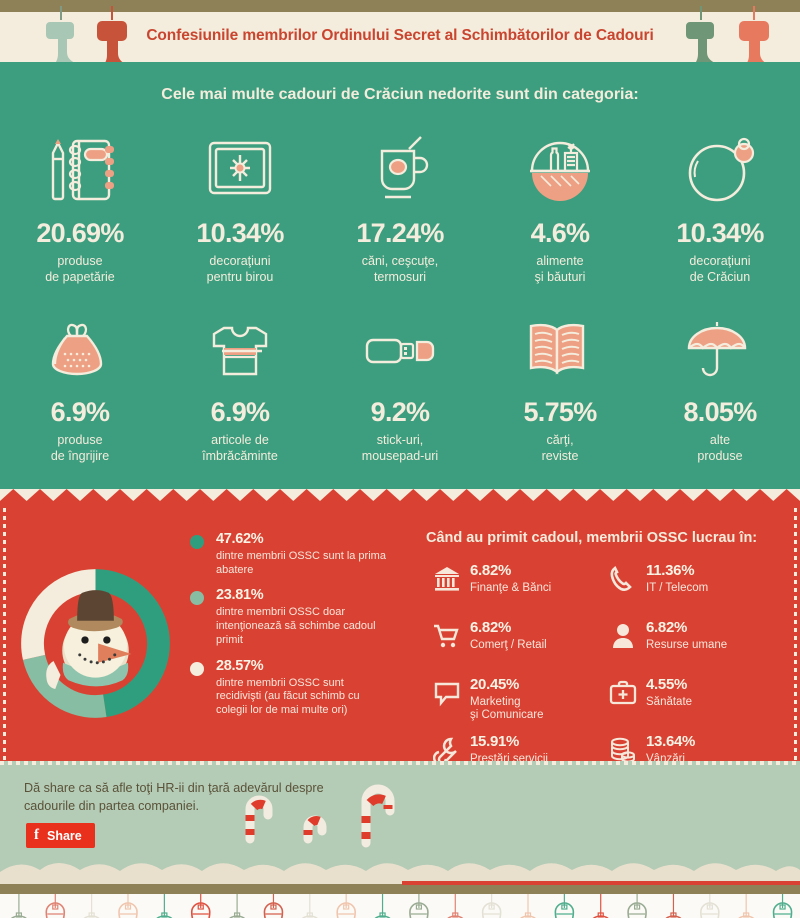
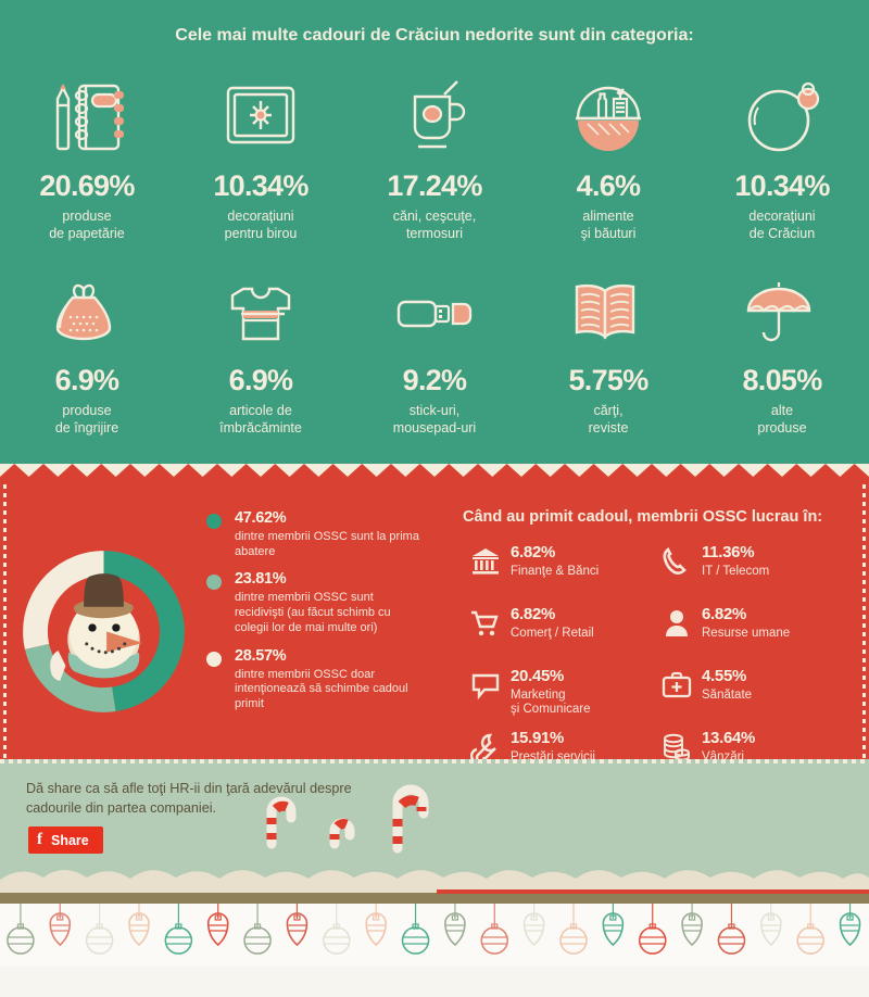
- Confesiunile membrilor Ordinului Secret al Schimbătorilor de Cadouri
  Cele mai multe cadouri de Crăciun nedorite sunt din categoria:
  20.69%
  produse
  de papetărie
  10.34%
  decoraţiuni
  pentru birou
  17.24%
  căni, ceşcuţe,
  termosuri
  4.6%
  alimente
  şi băuturi
  10.34%
  decoraţiuni
  de Crăciun
  6.9%
  produse
  de îngrijire
  6.9%
  articole de
  îmbrăcăminte
  9.2%
  stick-uri,
  mousepad-uri
  5.75%
  cărţi,
  reviste
  8.05%
  alte
  produse
  47.62%
  dintre membrii OSSC sunt la prima abatere
  23.81%
- dintre membrii OSSC doar intenţionează să schimbe cadoul primit
+ dintre membrii OSSC sunt recidivişti (au făcut schimb cu colegii lor de mai multe ori)
  28.57%
- dintre membrii OSSC sunt recidivişti (au făcut schimb cu colegii lor de mai multe ori)
+ dintre membrii OSSC doar intenţionează să schimbe cadoul primit
  Când au primit cadoul, membrii OSSC lucrau în:
  6.82%
  Finanţe & Bănci
  11.36%
  IT / Telecom
  6.82%
  Comerţ / Retail
  6.82%
  Resurse umane
  20.45%
  Marketing
  şi Comunicare
  4.55%
  Sănătate
  15.91%
  Prestări servicii
  13.64%
  Vânzări
  Dă share ca să afle toţi HR-ii din ţară adevărul despre cadourile din partea companiei.
  f
  Share
